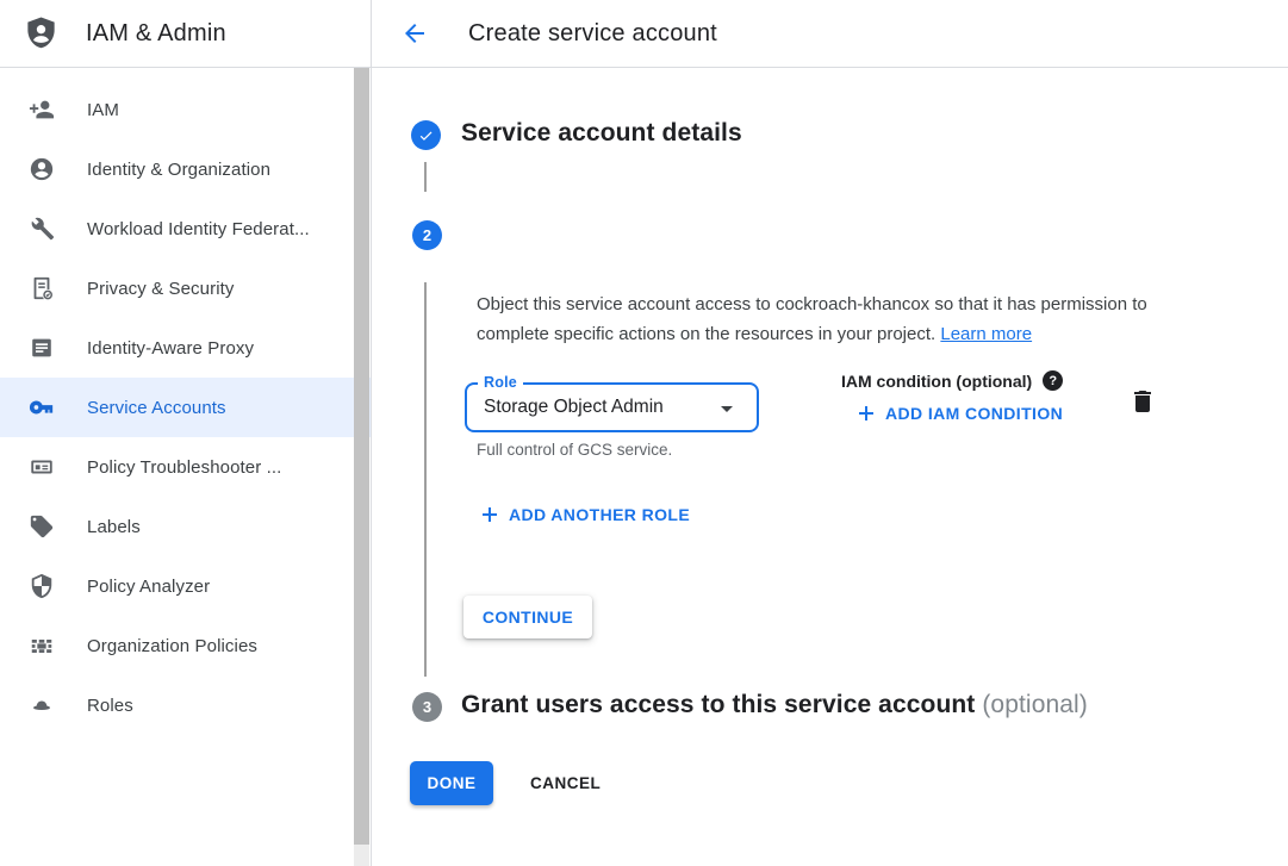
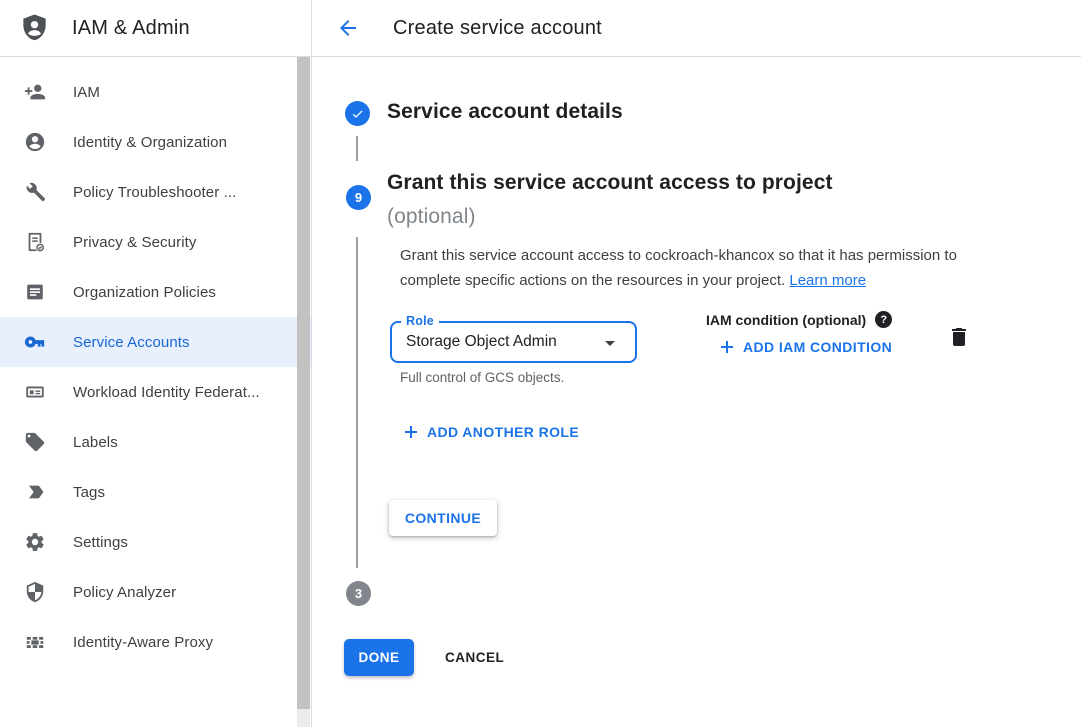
  IAM & Admin
  IAM
  Identity & Organization
- Workload Identity Federat...
+ Policy Troubleshooter ...
  Privacy & Security
- Identity-Aware Proxy
+ Organization Policies
  Service Accounts
- Policy Troubleshooter ...
+ Workload Identity Federat...
  Labels
+ Tags
+ Settings
  Policy Analyzer
- Organization Policies
+ Identity-Aware Proxy
- Roles
  Create service account
  Service account details
- 2
+ 9
+ Grant this service account access to project
+ (optional)
- Object this service account access to cockroach-khancox so that it has permission to complete specific actions on the resources in your project. Learn more
+ Grant this service account access to cockroach-khancox so that it has permission to complete specific actions on the resources in your project. Learn more
  Role
  Storage Object Admin
- Full control of GCS service.
+ Full control of GCS objects.
  IAM condition (optional)
  ?
  ADD IAM CONDITION
  ADD ANOTHER ROLE
  CONTINUE
  3
- Grant users access to this service account (optional)
  DONE
  CANCEL
